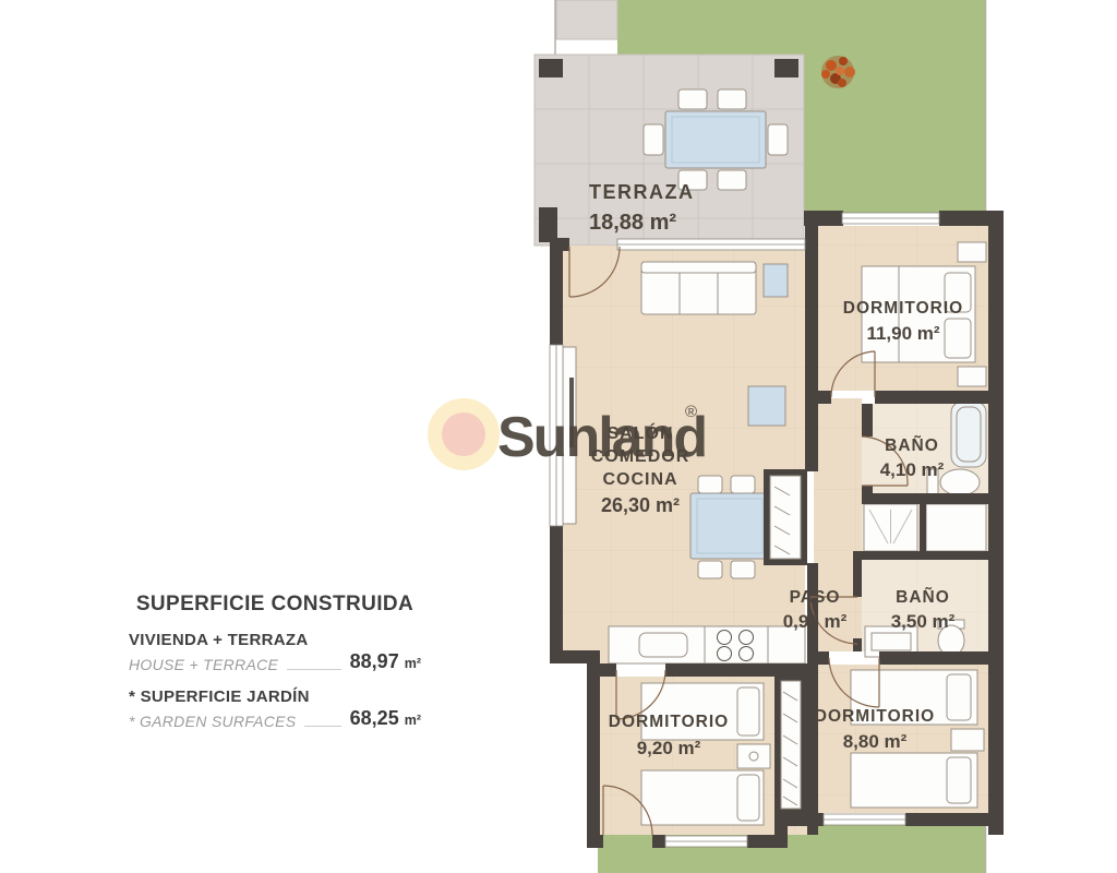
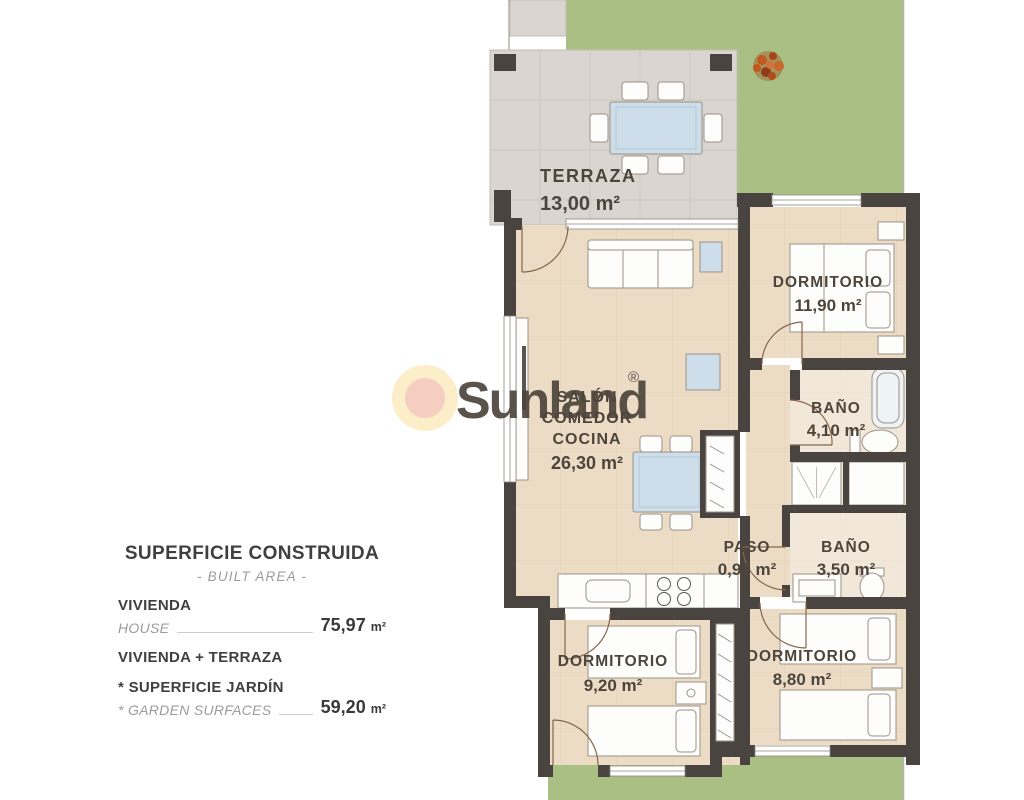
  Sunland
  ®
  TERRAZA
- 18,88 m²
+ 13,00 m²
  SALÓN
  COMEDOR
  COCINA
  26,30 m²
  DORMITORIO
  11,90 m²
  BAÑO
  4,10 m²
  PASO
  0,90 m²
  BAÑO
  3,50 m²
  DORMITORIO
  9,20 m²
  DORMITORIO
  8,80 m²
  SUPERFICIE CONSTRUIDA
+ - BUILT AREA -
+ VIVIENDA
+ HOUSE
+ 75,97 m²
  VIVIENDA + TERRAZA
- HOUSE + TERRACE
- 88,97 m²
  * SUPERFICIE JARDÍN
  * GARDEN SURFACES
- 68,25 m²
+ 59,20 m²
